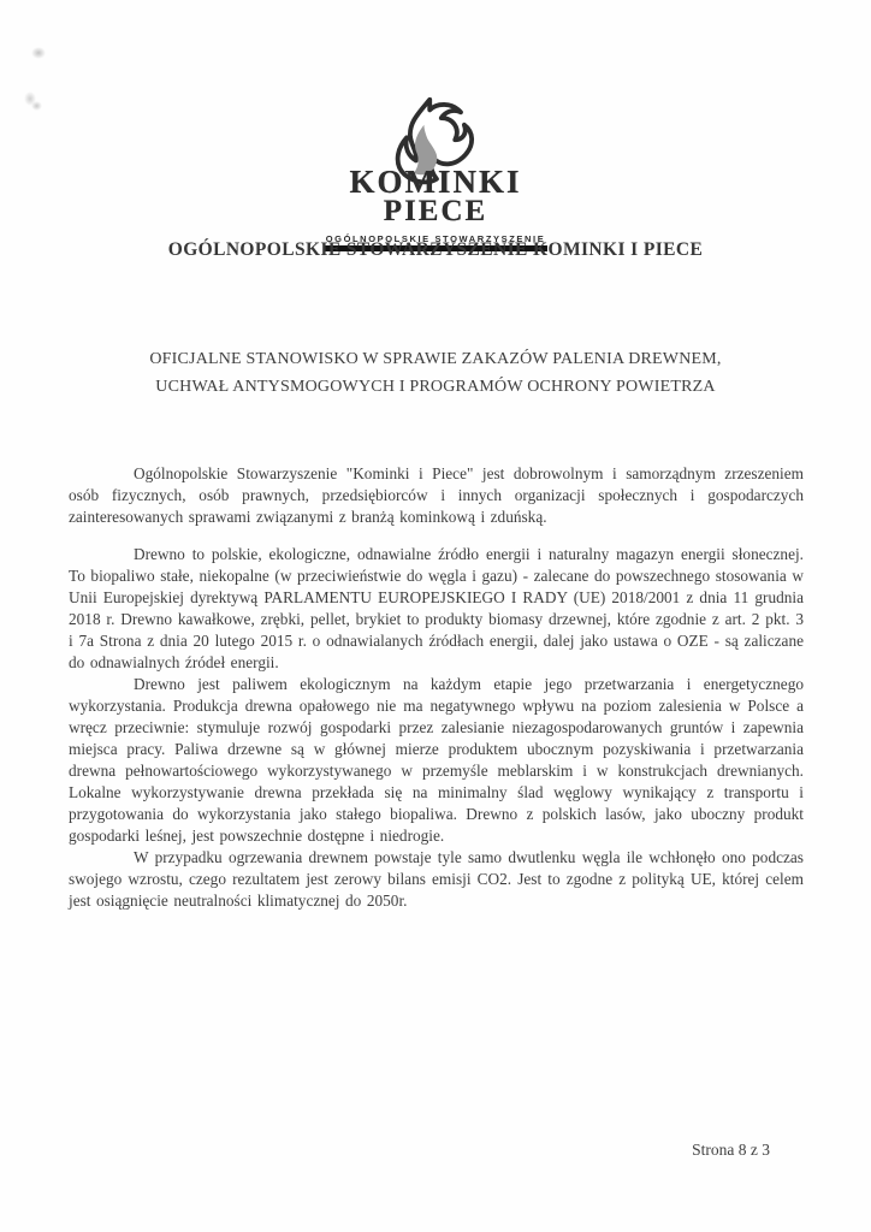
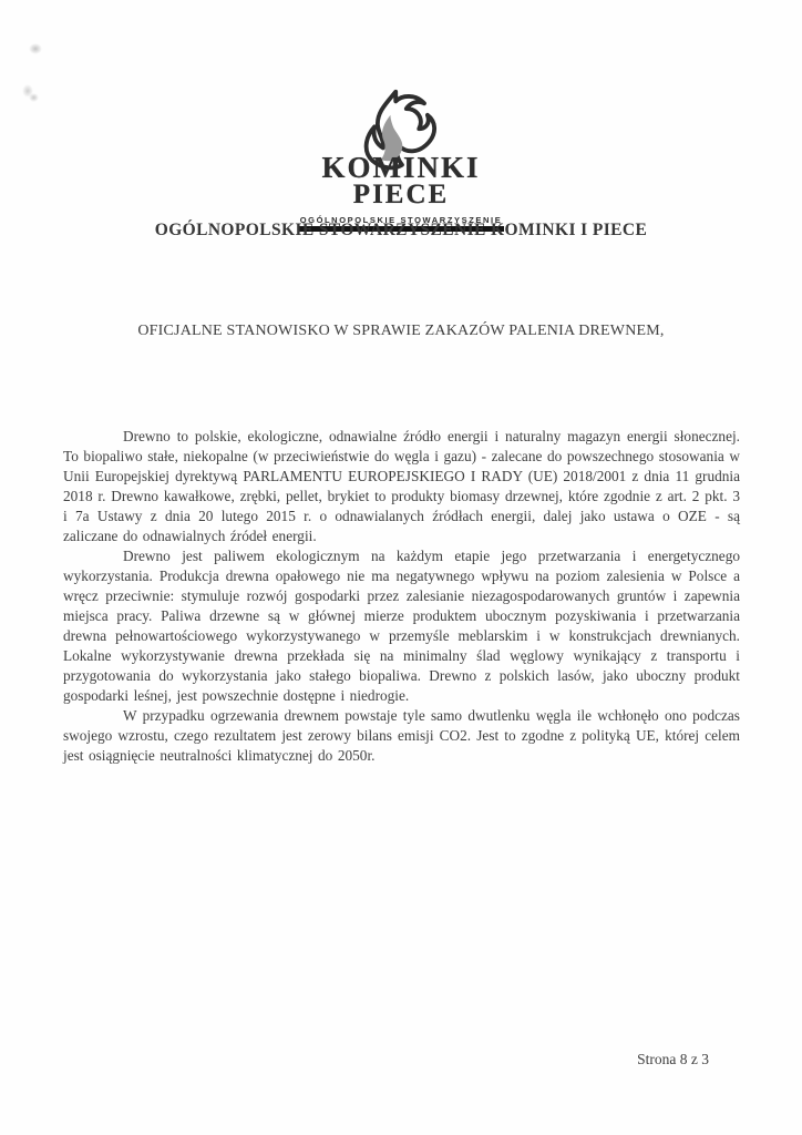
  KOMINKI
  PIECE
  OGÓLNOPOLSKIE STOWARZYSZENIE
  OGÓLNOPOLSKIE STOWARZYSZENIE KOMINKI I PIECE
  OFICJALNE STANOWISKO W SPRAWIE ZAKAZÓW PALENIA DREWNEM,
- UCHWAŁ ANTYSMOGOWYCH I PROGRAMÓW OCHRONY POWIETRZA
- Ogólnopolskie Stowarzyszenie "Kominki i Piece" jest dobrowolnym i samorządnym zrzeszeniem osób fizycznych, osób prawnych, przedsiębiorców i innych organizacji społecznych i gospodarczych zainteresowanych sprawami związanymi z branżą kominkową i zduńską.
- Drewno to polskie, ekologiczne, odnawialne źródło energii i naturalny magazyn energii słonecznej. To biopaliwo stałe, niekopalne (w przeciwieństwie do węgla i gazu) - zalecane do powszechnego stosowania w Unii Europejskiej dyrektywą PARLAMENTU EUROPEJSKIEGO I RADY (UE) 2018/2001 z dnia 11 grudnia 2018 r. Drewno kawałkowe, zrębki, pellet, brykiet to produkty biomasy drzewnej, które zgodnie z art. 2 pkt. 3 i 7a Strona z dnia 20 lutego 2015 r. o odnawialanych źródłach energii, dalej jako ustawa o OZE - są zaliczane do odnawialnych źródeł energii.
+ Drewno to polskie, ekologiczne, odnawialne źródło energii i naturalny magazyn energii słonecznej. To biopaliwo stałe, niekopalne (w przeciwieństwie do węgla i gazu) - zalecane do powszechnego stosowania w Unii Europejskiej dyrektywą PARLAMENTU EUROPEJSKIEGO I RADY (UE) 2018/2001 z dnia 11 grudnia 2018 r. Drewno kawałkowe, zrębki, pellet, brykiet to produkty biomasy drzewnej, które zgodnie z art. 2 pkt. 3 i 7a Ustawy z dnia 20 lutego 2015 r. o odnawialanych źródłach energii, dalej jako ustawa o OZE - są zaliczane do odnawialnych źródeł energii.
  Drewno jest paliwem ekologicznym na każdym etapie jego przetwarzania i energetycznego wykorzystania. Produkcja drewna opałowego nie ma negatywnego wpływu na poziom zalesienia w Polsce a wręcz przeciwnie: stymuluje rozwój gospodarki przez zalesianie niezagospodarowanych gruntów i zapewnia miejsca pracy. Paliwa drzewne są w głównej mierze produktem ubocznym pozyskiwania i przetwarzania drewna pełnowartościowego wykorzystywanego w przemyśle meblarskim i w konstrukcjach drewnianych. Lokalne wykorzystywanie drewna przekłada się na minimalny ślad węglowy wynikający z transportu i przygotowania do wykorzystania jako stałego biopaliwa. Drewno z polskich lasów, jako uboczny produkt gospodarki leśnej, jest powszechnie dostępne i niedrogie.
  W przypadku ogrzewania drewnem powstaje tyle samo dwutlenku węgla ile wchłonęło ono podczas swojego wzrostu, czego rezultatem jest zerowy bilans emisji CO2. Jest to zgodne z polityką UE, której celem jest osiągnięcie neutralności klimatycznej do 2050r.
  Strona 8 z 3
